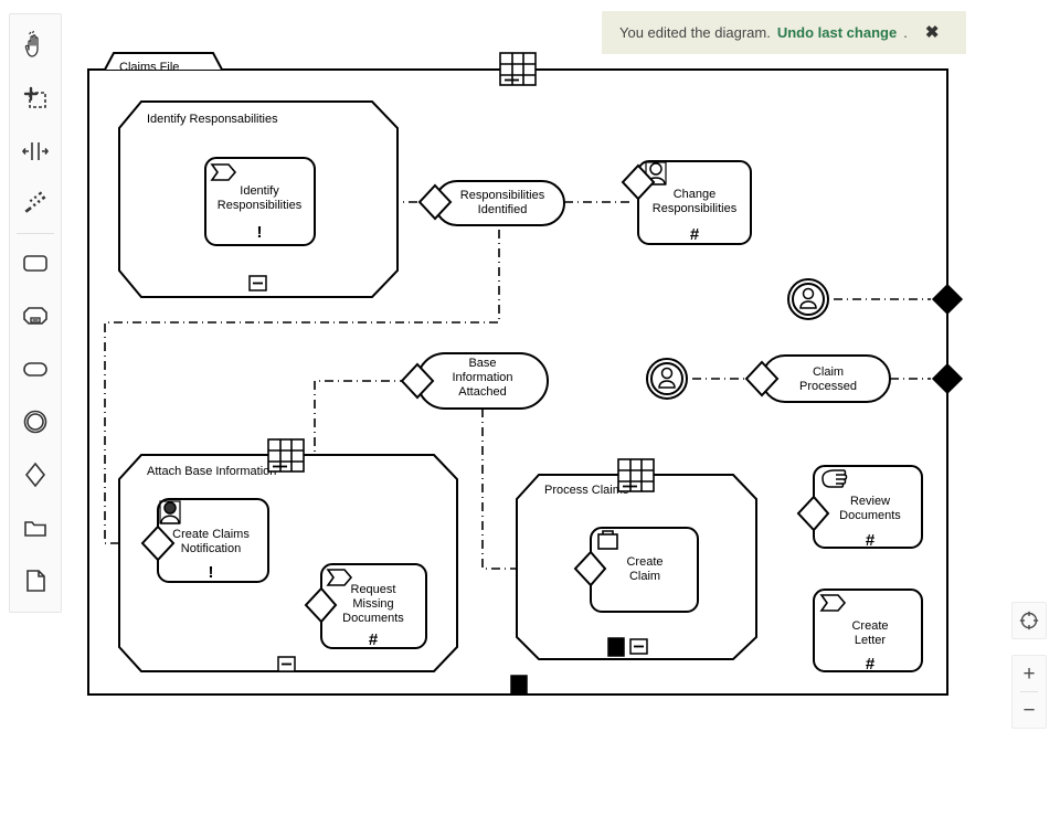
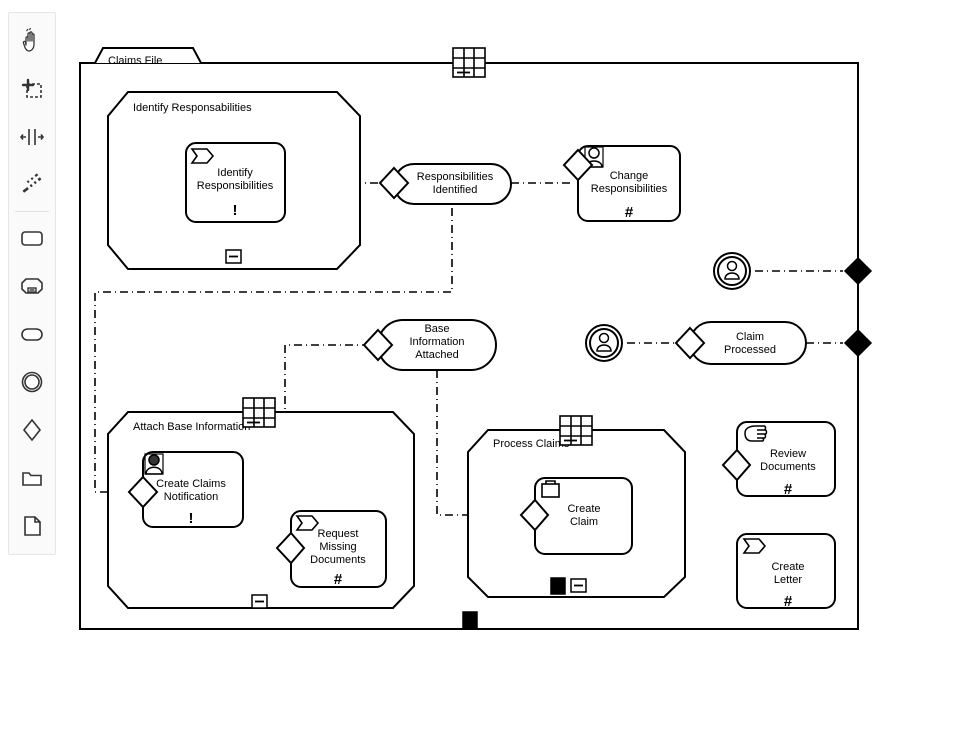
  Claims File
  Identify Responsabilities
  Identify
  Responsibilities
  !
  Responsibilities
  Identified
  Change
  Responsibilities
  #
  Base
  Information
  Attached
  Claim
  Processed
  Attach Base Informatio
  Create Claims
  Notification
  !
  Request
  Missing
  Documents
  #
  Process Clai
  Create
  Claim
  Review
  Documents
  #
  Create
  Letter
  #
- You edited the diagram.
- Undo last change
- .
- ✖
- +
- −
